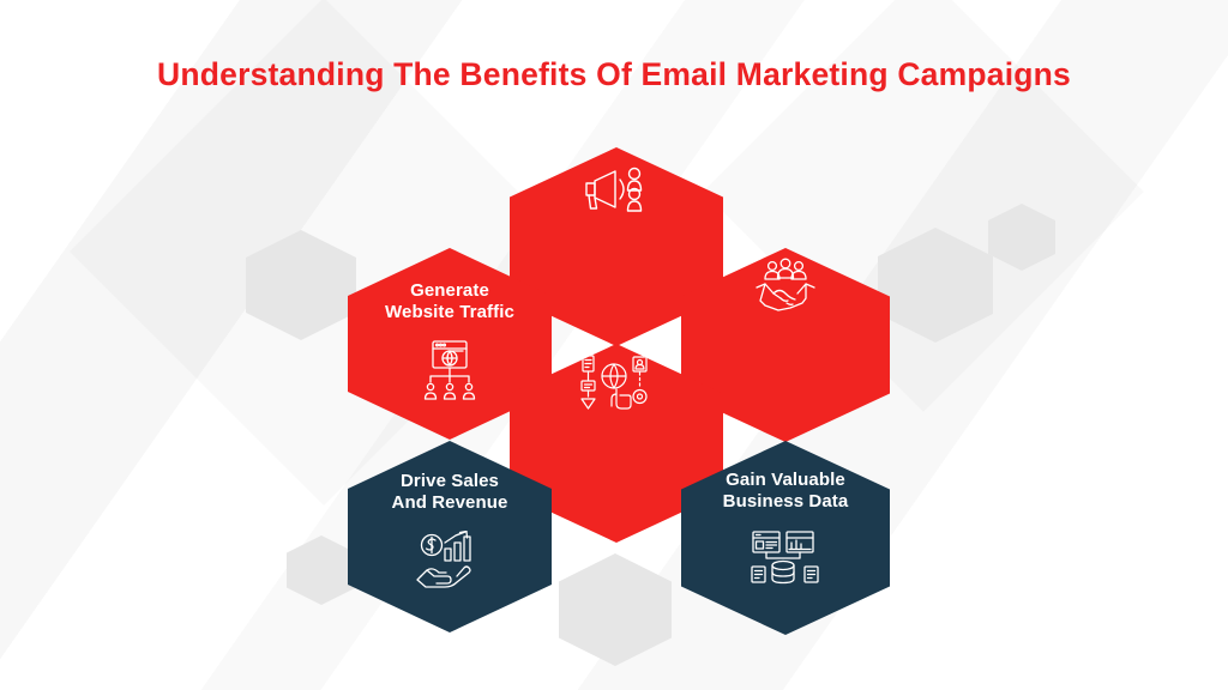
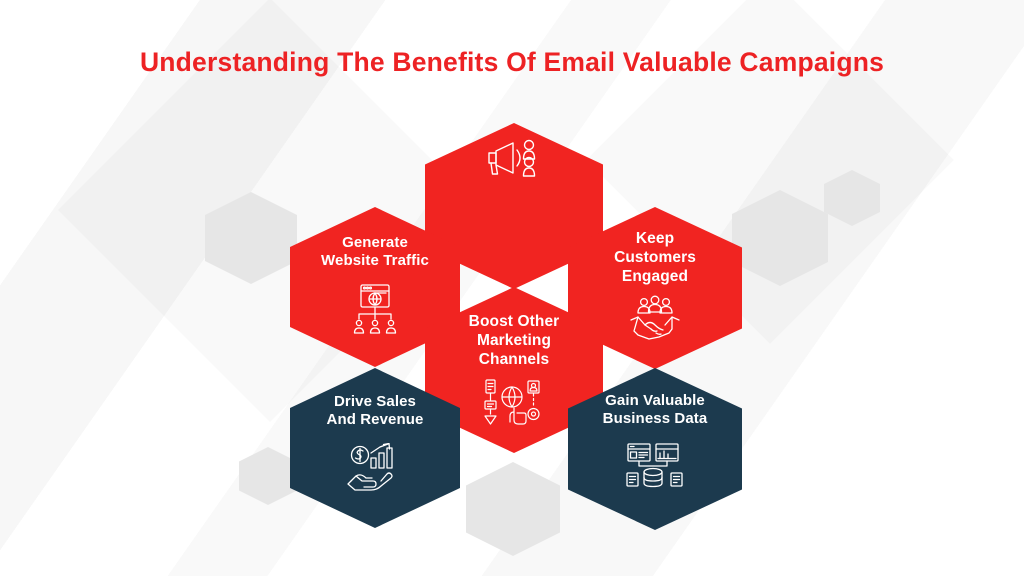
  Generate
  Website Traffic
+ Keep
+ Customers
+ Engaged
+ Boost Other
+ Marketing
+ Channels
  Drive Sales
  And Revenue
  Gain Valuable
  Business Data
- Understanding The Benefits Of Email Marketing Campaigns
+ Understanding The Benefits Of Email Valuable Campaigns
